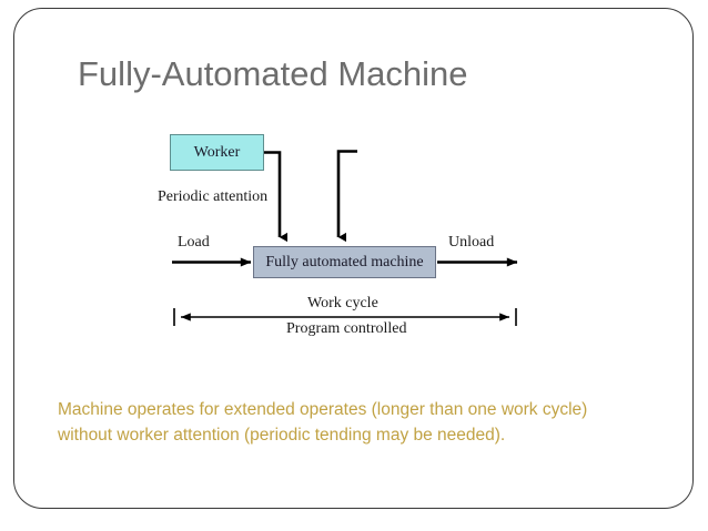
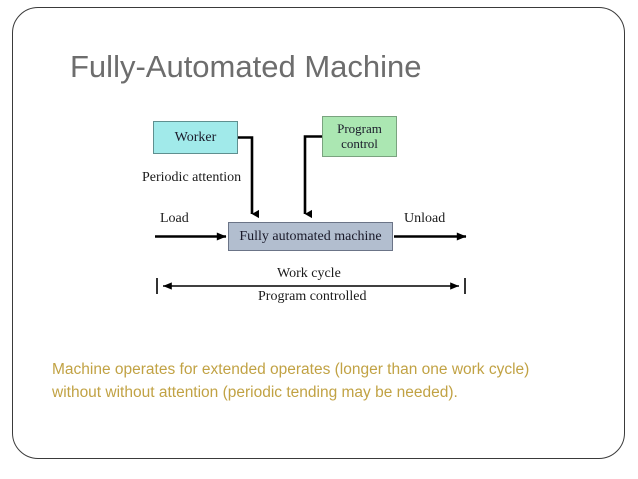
  Fully-Automated Machine
  Worker
+ Program
+ control
  Fully automated machine
  Periodic attention
  Load
  Unload
  Work cycle
  Program controlled
  Machine operates for extended operates (longer than one work cycle)
- without worker attention (periodic tending may be needed).
+ without without attention (periodic tending may be needed).
